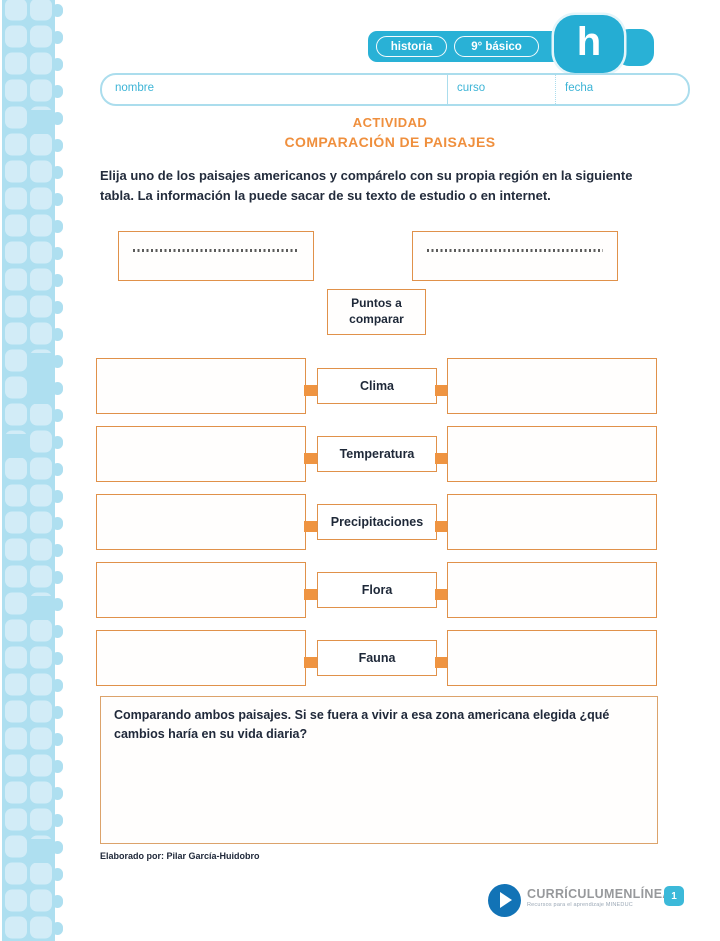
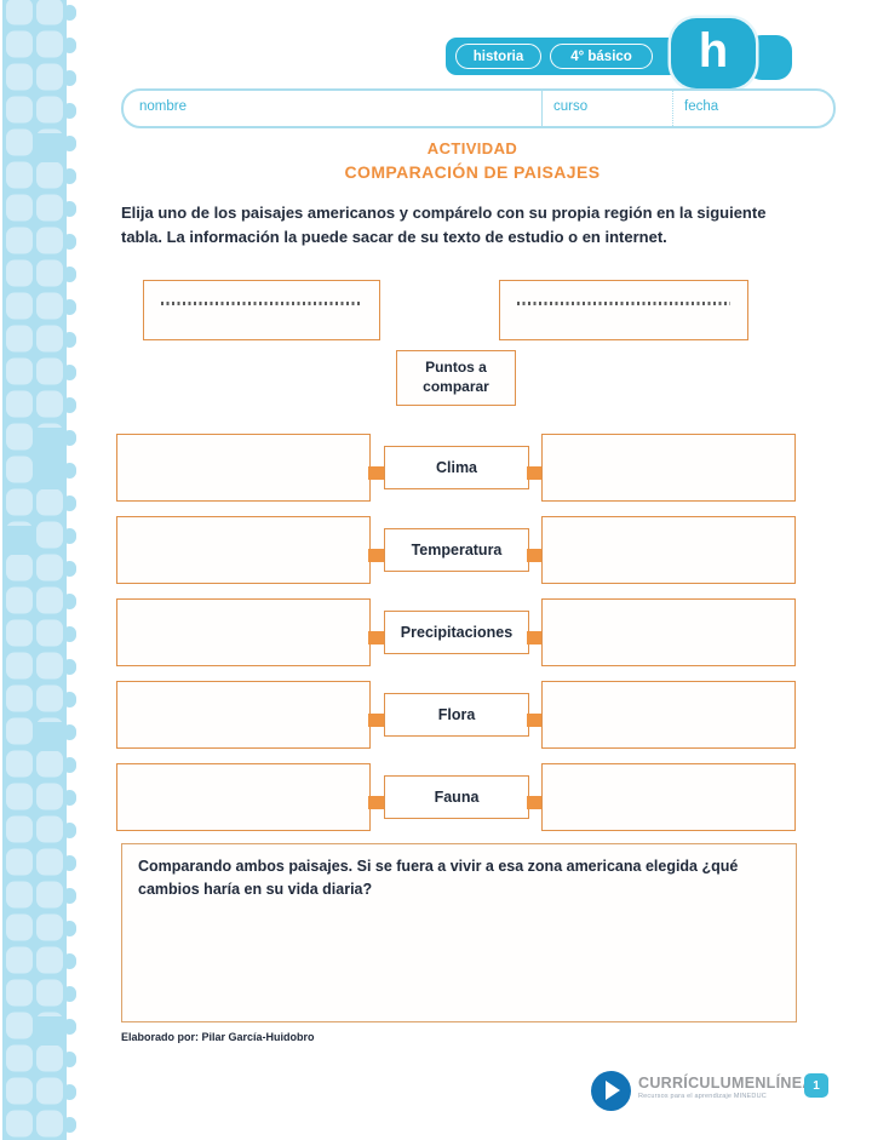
  historia
- 9° básico
+ 4° básico
  h
  nombre
  curso
  fecha
  ACTIVIDAD
  COMPARACIÓN DE PAISAJES
  Elija uno de los paisajes americanos y compárelo con su propia región en la siguiente tabla. La información la puede sacar de su texto de estudio o en internet.
  Puntos a
  comparar
  Clima
  Temperatura
  Precipitaciones
  Flora
  Fauna
  Comparando ambos paisajes. Si se fuera a vivir a esa zona americana elegida ¿qué cambios haría en su vida diaria?
  Elaborado por: Pilar García-Huidobro
  CURRÍCULUMENLÍNE
  1
